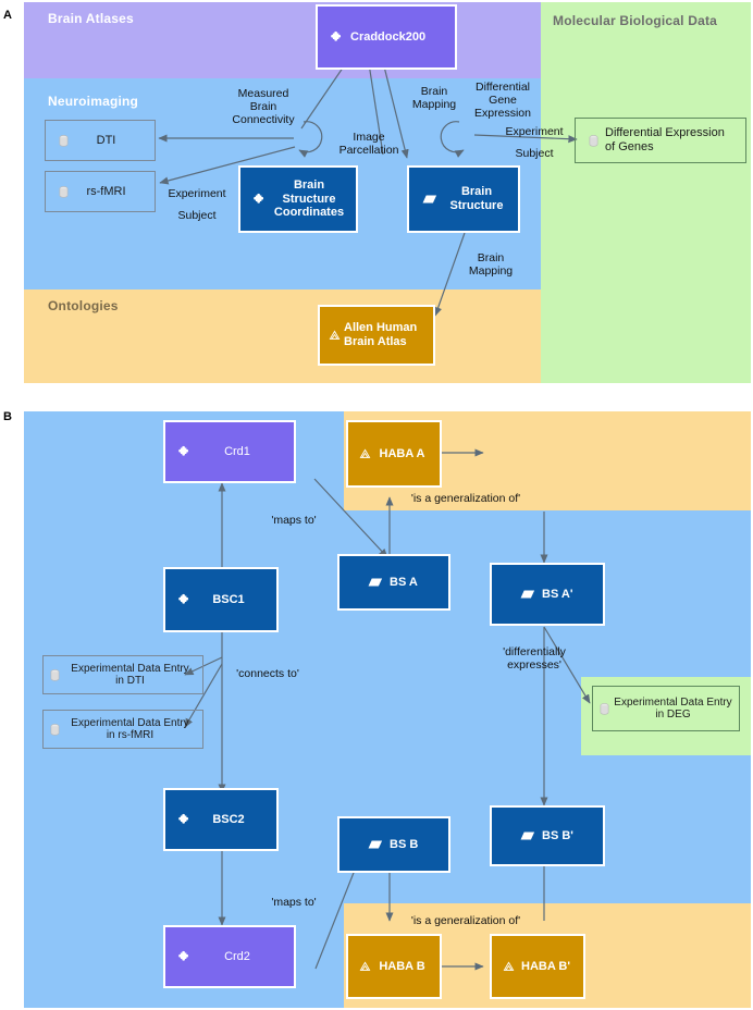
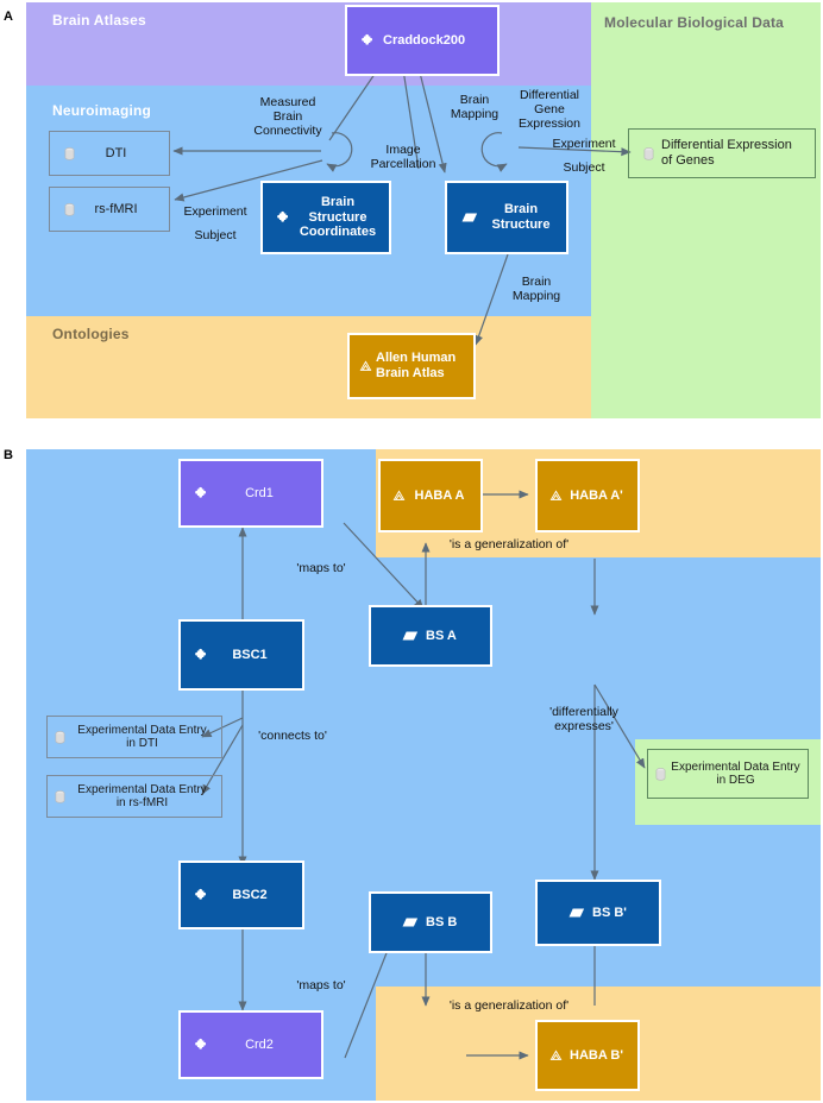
  A
  Brain Atlases
  Neuroimaging
  Ontologies
  Molecular Biological Data
  Craddock200
  DTI
  rs-fMRI
  Brain
  Structure
  Coordinates
  Brain
  Structure
  Differential Expression
  of Genes
  Allen Human
  Brain Atlas
  Measured
  Brain
  Connectivity
  Image
  Parcellation
  Brain
  Mapping
  Differential
  Gene
  Expression
  Experiment
  Subject
  Experiment
  Subject
  Brain
  Mapping
  B
  Crd1
  HABA A
+ HABA A'
  BSC1
  BS A
- BS A'
  Experimental Data Entry
  in DTI
  Experimental Data Entry
  in rs-fMRI
  Experimental Data Entry
  in DEG
  BSC2
  BS B
  BS B'
  Crd2
- HABA B
  HABA B'
  'maps to'
  'is a generalization of'
  'connects to'
  'differentially
  expresses'
  'maps to'
  'is a generalization of'
